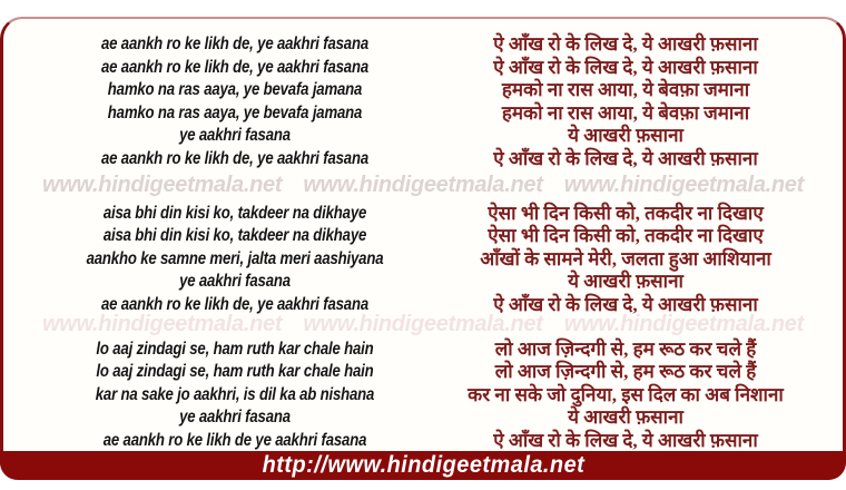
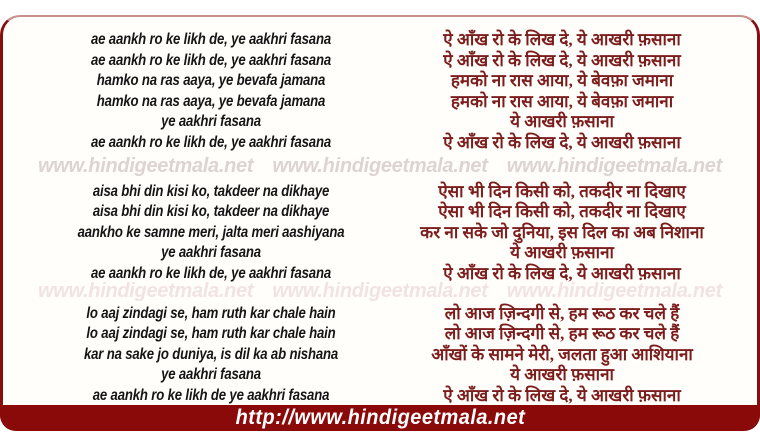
  www.hindigeetmala.net
  www.hindigeetmala.net
  www.hindigeetmala.net
  www.hindigeetmala.net
  www.hindigeetmala.net
  www.hindigeetmala.net
  ae aankh ro ke likh de, ye aakhri fasana
  ae aankh ro ke likh de, ye aakhri fasana
  hamko na ras aaya, ye bevafa jamana
  hamko na ras aaya, ye bevafa jamana
  ye aakhri fasana
  ae aankh ro ke likh de, ye aakhri fasana
  aisa bhi din kisi ko, takdeer na dikhaye
  aisa bhi din kisi ko, takdeer na dikhaye
  aankho ke samne meri, jalta meri aashiyana
  ye aakhri fasana
  ae aankh ro ke likh de, ye aakhri fasana
  lo aaj zindagi se, ham ruth kar chale hain
  lo aaj zindagi se, ham ruth kar chale hain
- kar na sake jo aakhri, is dil ka ab nishana
+ kar na sake jo duniya, is dil ka ab nishana
  ye aakhri fasana
  ae aankh ro ke likh de ye aakhri fasana
  ऐ आँख रो के लिख दे, ये आखरी फ़साना
  ऐ आँख रो के लिख दे, ये आखरी फ़साना
  हमको ना रास आया, ये बेवफ़ा जमाना
  हमको ना रास आया, ये बेवफ़ा जमाना
  ये आखरी फ़साना
  ऐ आँख रो के लिख दे, ये आखरी फ़साना
  ऐसा भी दिन किसी को, तकदीर ना दिखाए
  ऐसा भी दिन किसी को, तकदीर ना दिखाए
- आँखों के सामने मेरी, जलता हुआ आशियाना
+ कर ना सके जो दुनिया, इस दिल का अब निशाना
  ये आखरी फ़साना
  ऐ आँख रो के लिख दे, ये आखरी फ़साना
  लो आज ज़िन्दगी से, हम रूठ कर चले हैं
  लो आज ज़िन्दगी से, हम रूठ कर चले हैं
- कर ना सके जो दुनिया, इस दिल का अब निशाना
+ आँखों के सामने मेरी, जलता हुआ आशियाना
  ये आखरी फ़साना
  ऐ आँख रो के लिख दे, ये आखरी फ़साना
  http://www.hindigeetmala.net
